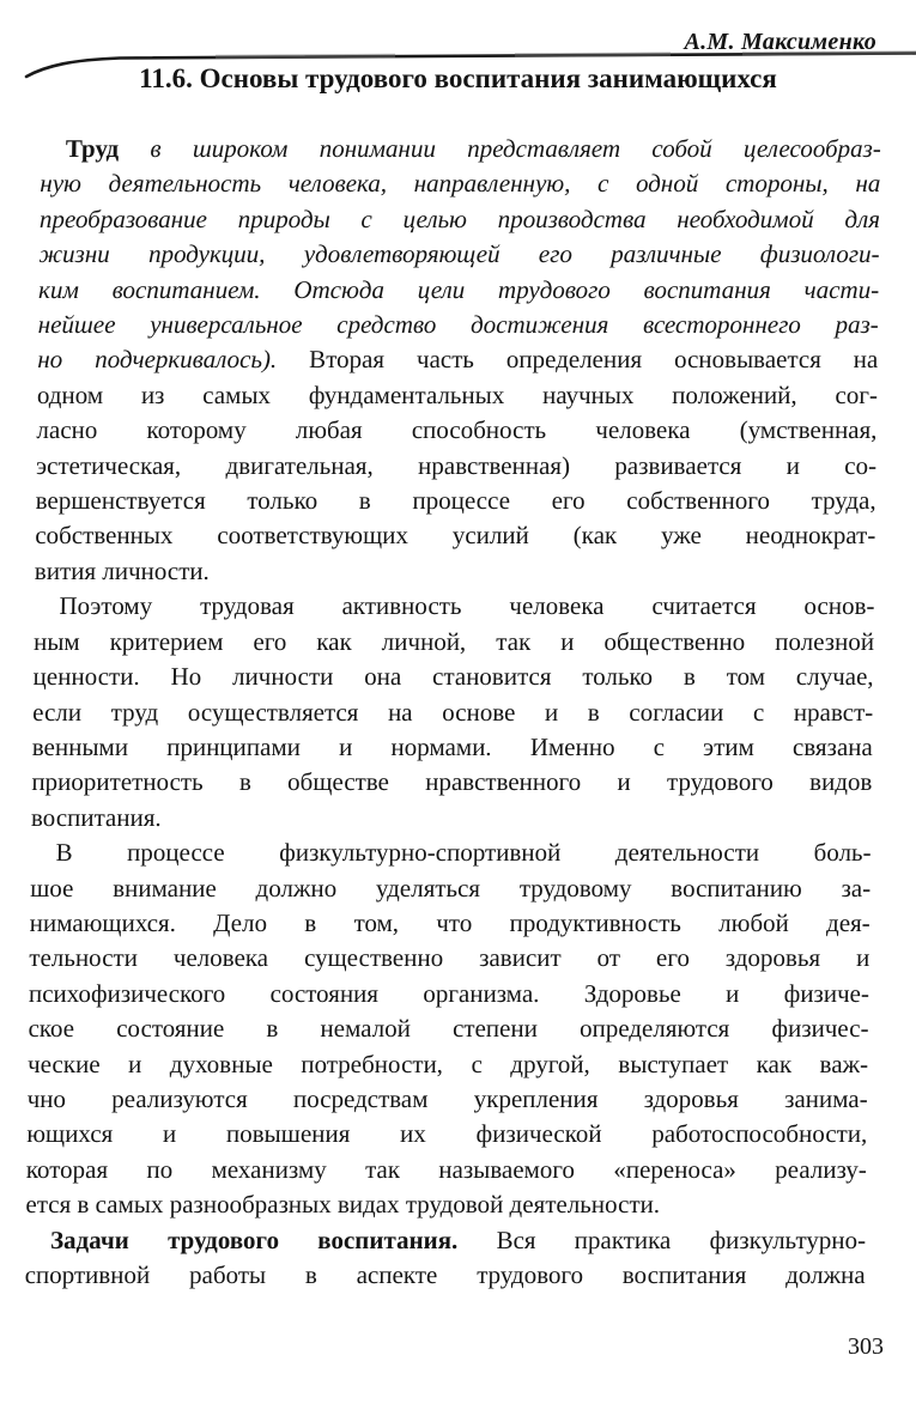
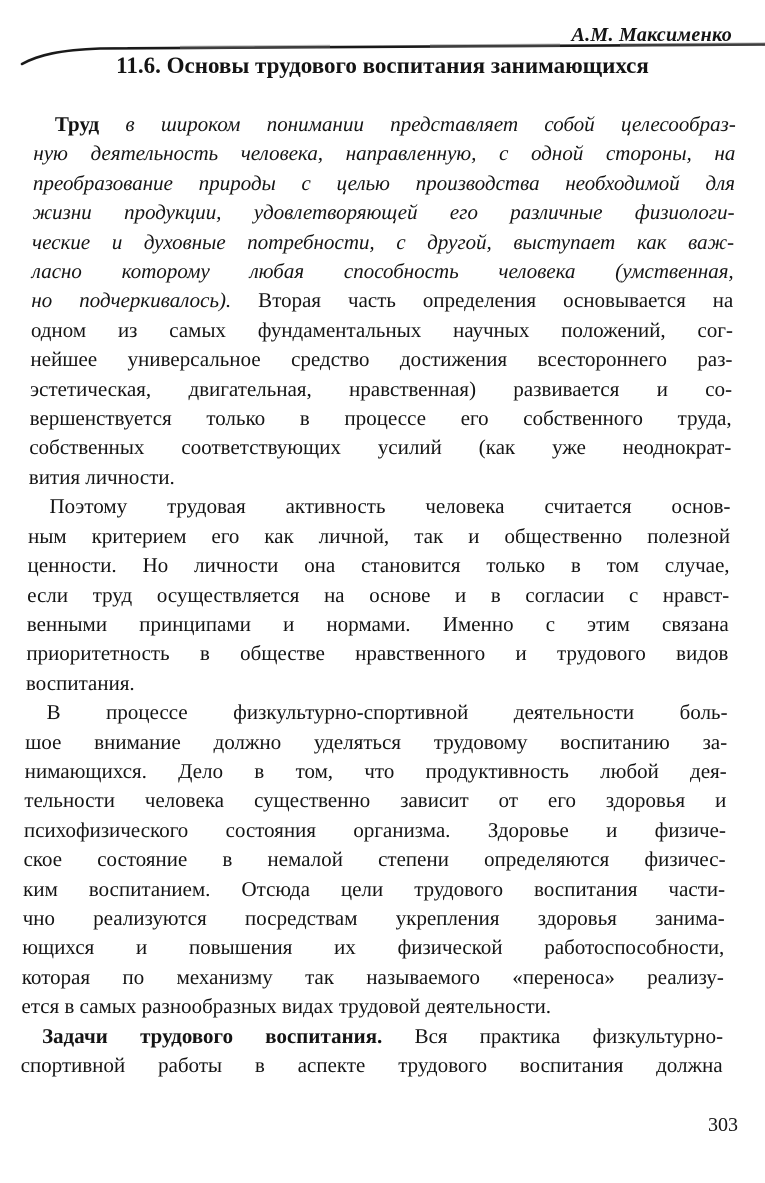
  А.М. Максименко
  11.6. Основы трудового воспитания занимающихся
  Труд в широком понимании представляет собой целесообраз-
  ную деятельность человека, направленную, с одной стороны, на
  преобразование природы с целью производства необходимой для
  жизни продукции, удовлетворяющей его различные физиологи-
- ким воспитанием. Отсюда цели трудового воспитания части-
+ ческие и духовные потребности, с другой, выступает как важ-
- нейшее универсальное средство достижения всестороннего раз-
+ ласно которому любая способность человека (умственная,
  но подчеркивалось). Вторая часть определения основывается на
  одном из самых фундаментальных научных положений, сог-
- ласно которому любая способность человека (умственная,
+ нейшее универсальное средство достижения всестороннего раз-
  эстетическая, двигательная, нравственная) развивается и со-
  вершенствуется только в процессе его собственного труда,
  собственных соответствующих усилий (как уже неоднократ-
  вития личности.
  Поэтому трудовая активность человека считается основ-
  ным критерием его как личной, так и общественно полезной
  ценности. Но личности она становится только в том случае,
  если труд осуществляется на основе и в согласии с нравст-
  венными принципами и нормами. Именно с этим связана
  приоритетность в обществе нравственного и трудового видов
  воспитания.
  В процессе физкультурно-спортивной деятельности боль-
  шое внимание должно уделяться трудовому воспитанию за-
  нимающихся. Дело в том, что продуктивность любой дея-
  тельности человека существенно зависит от его здоровья и
  психофизического состояния организма. Здоровье и физиче-
  ское состояние в немалой степени определяются физичес-
- ческие и духовные потребности, с другой, выступает как важ-
+ ким воспитанием. Отсюда цели трудового воспитания части-
  чно реализуются посредствам укрепления здоровья занима-
  ющихся и повышения их физической работоспособности,
  которая по механизму так называемого «переноса» реализу-
  ется в самых разнообразных видах трудовой деятельности.
  Задачи трудового воспитания. Вся практика физкультурно-
  спортивной работы в аспекте трудового воспитания должна
  303
